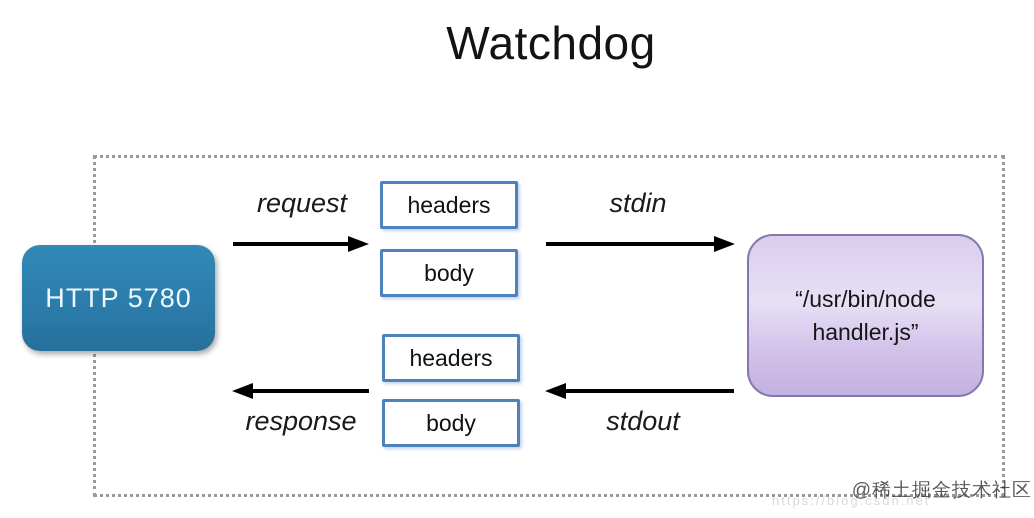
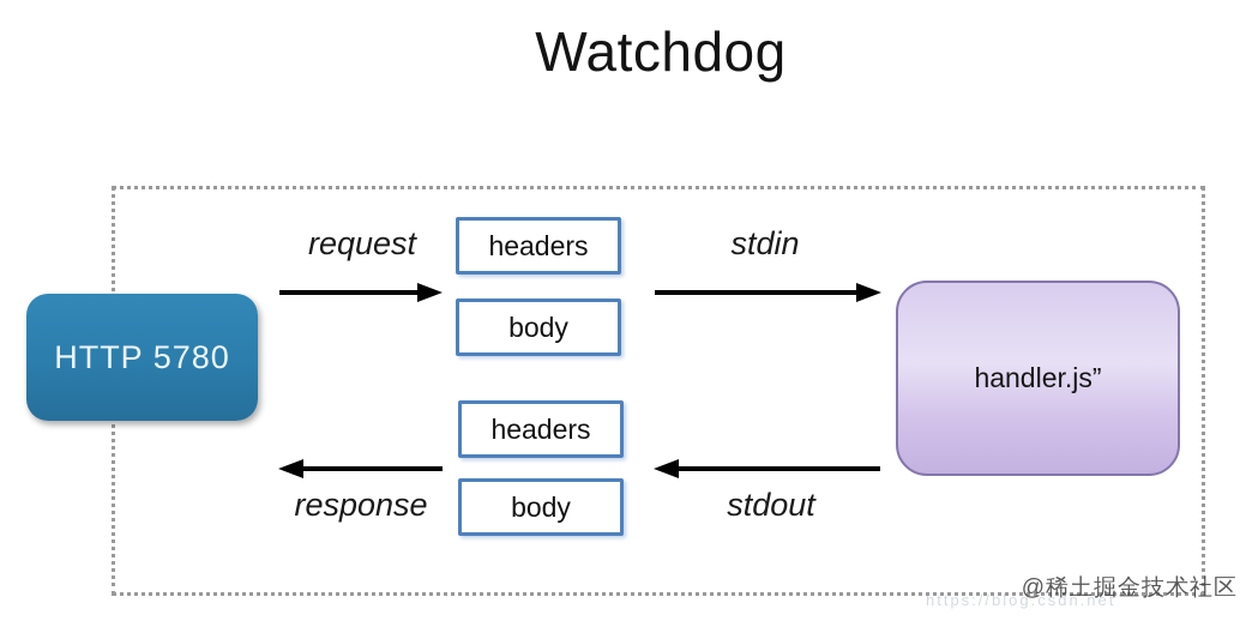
  Watchdog
  HTTP 5780
  request
  stdin
  response
  stdout
  headers
  body
  headers
  body
- “/usr/bin/node
  handler.js”
  https://blog.csdn.net
  @稀土掘金技术社区
